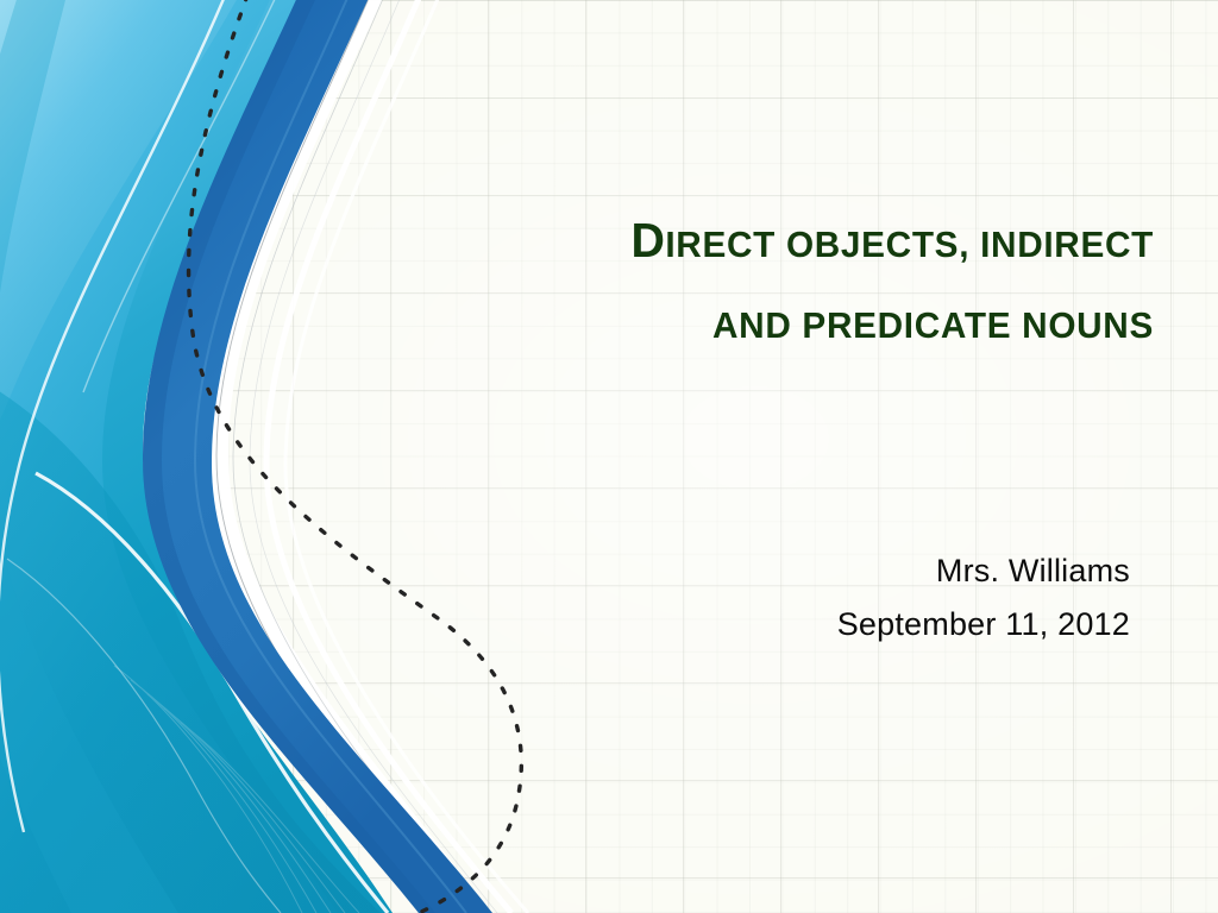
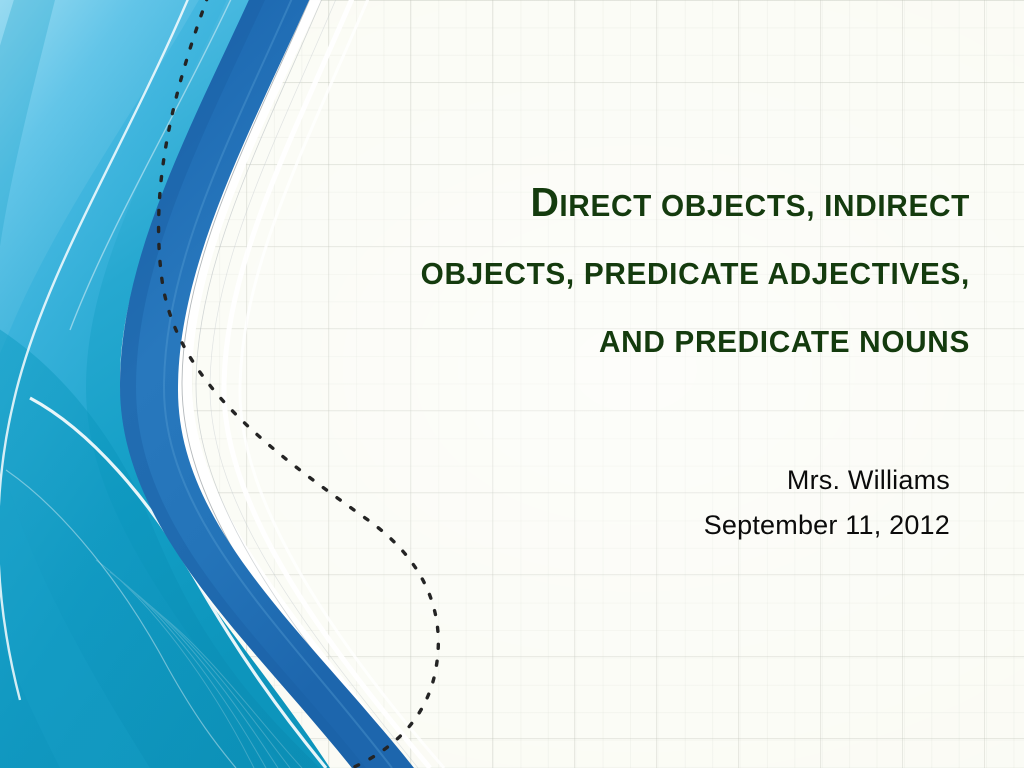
  DIRECT OBJECTS, INDIRECT
+ OBJECTS, PREDICATE ADJECTIVES,
  AND PREDICATE NOUNS
  Mrs. Williams
  September 11, 2012
